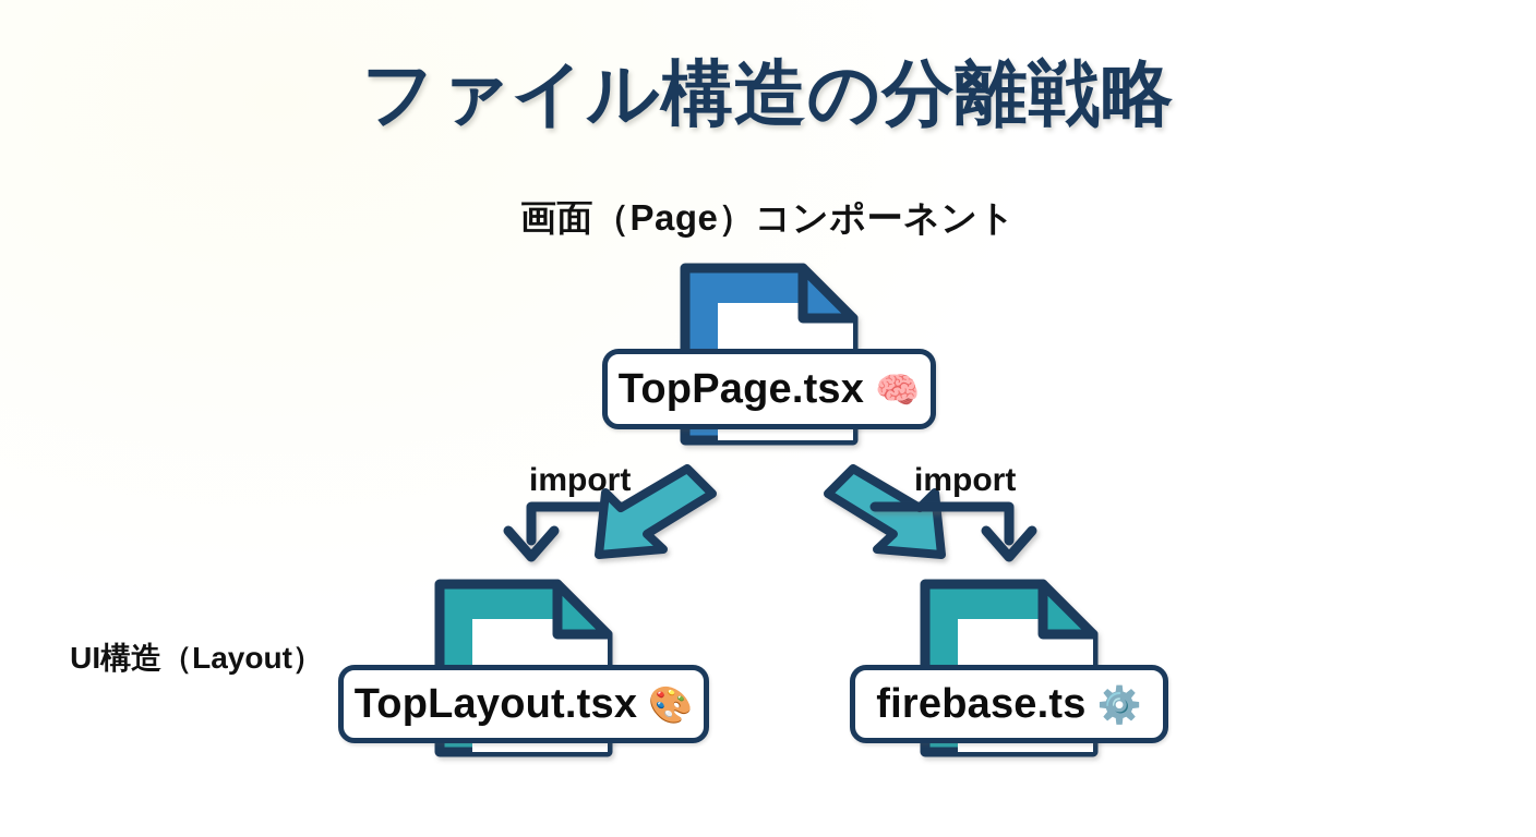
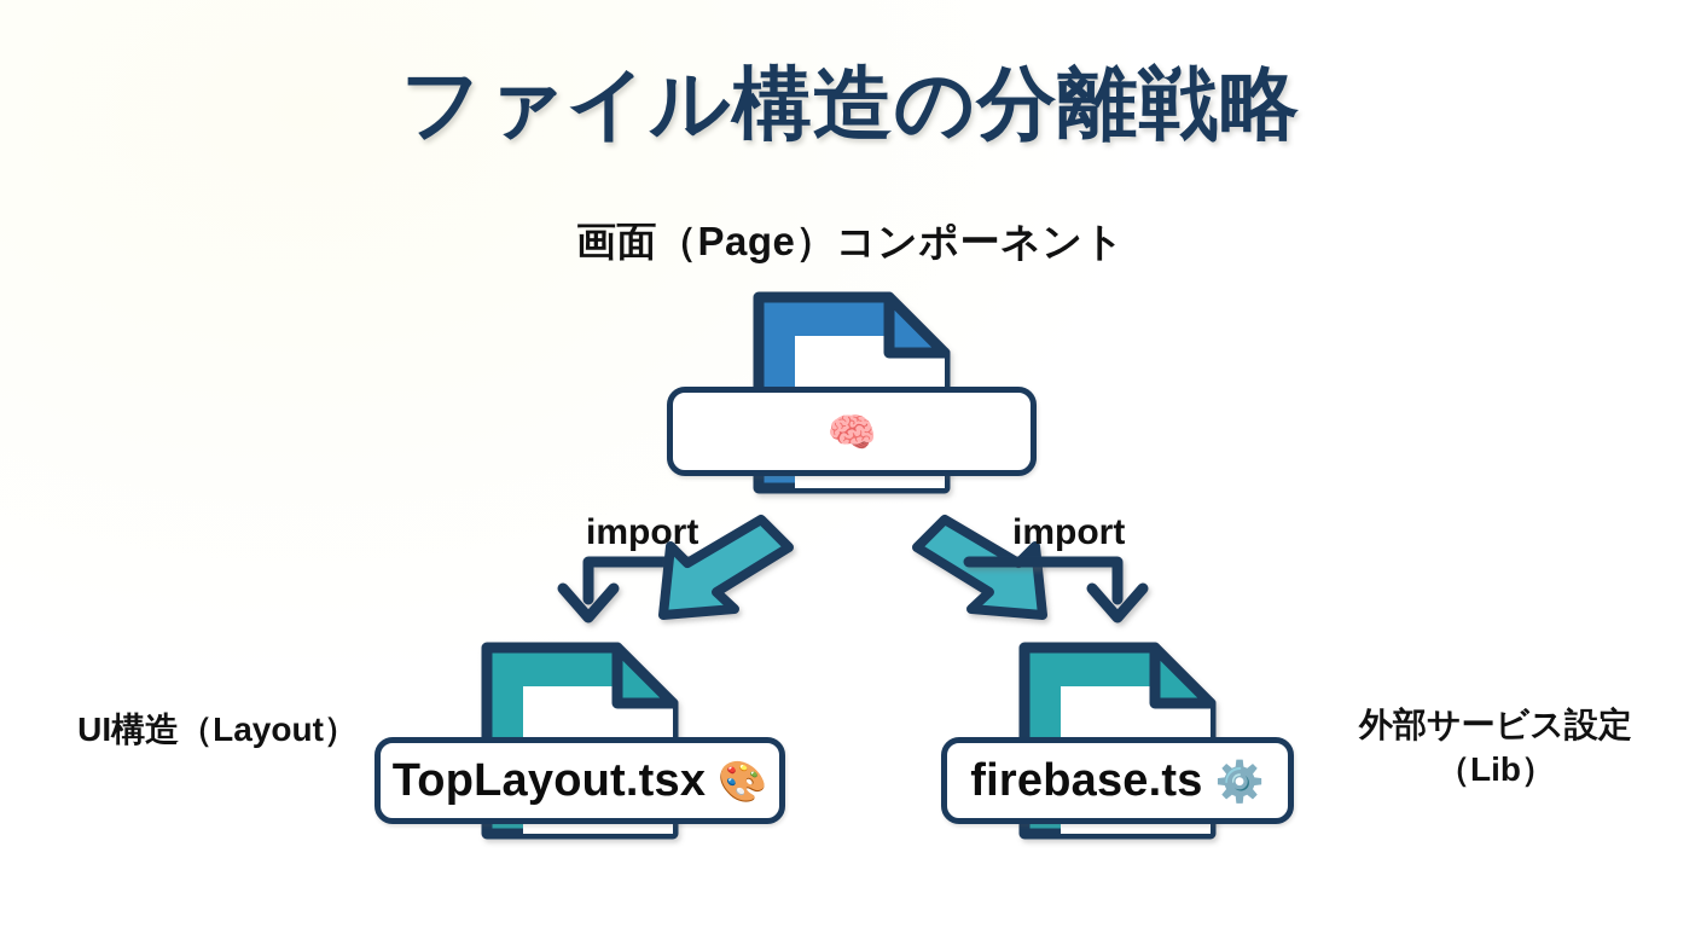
  ファイル構造の分離戦略
  画面（Page）コンポーネント
  import
  import
- TopPage.tsx
  🧠
  TopLayout.tsx
  🎨
  firebase.ts
  ⚙️
  UI構造（Layout）
+ 外部サービス設定
+ （Lib）
